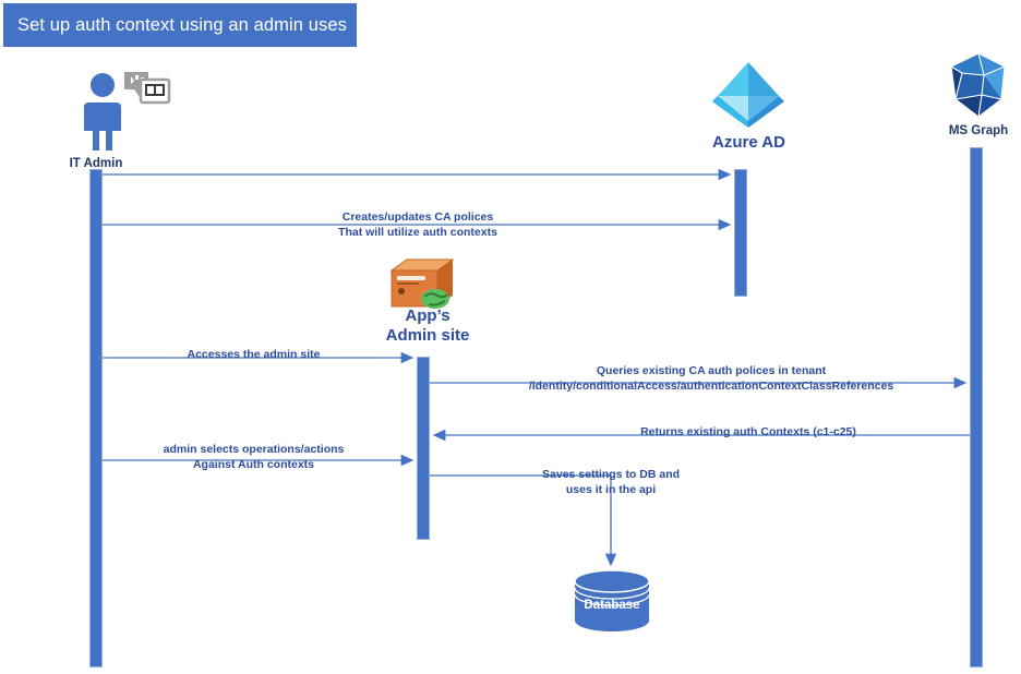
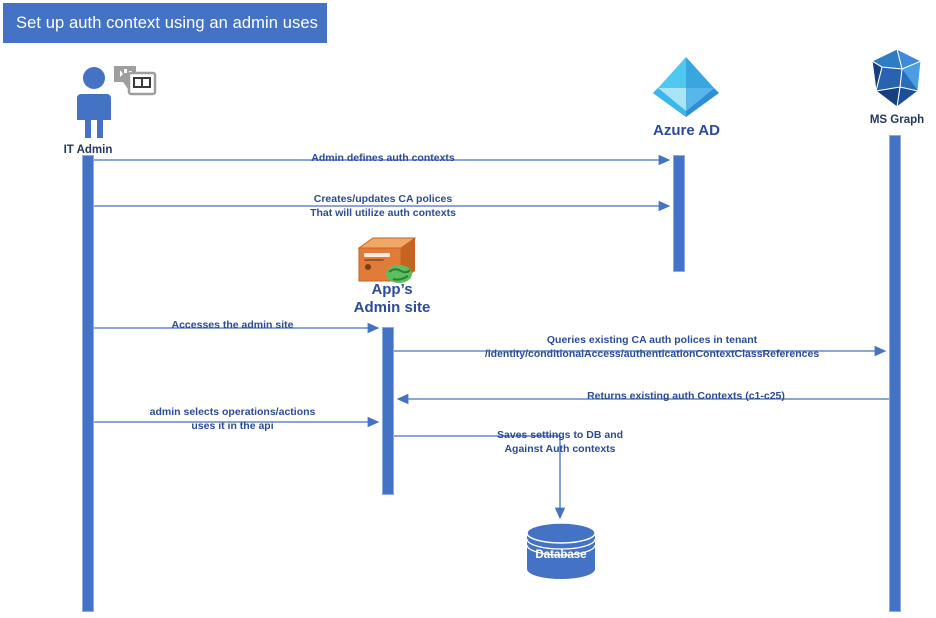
  Set up auth context using an admin uses
  IT Admin
  Azure AD
  MS Graph
  App’s
  Admin site
  Database
+ Admin defines auth contexts
  Creates/updates CA polices
  That will utilize auth contexts
  Accesses the admin site
  Queries existing CA auth polices in tenant
  /identity/conditionalAccess/authenticationContextClassReferences
  Returns existing auth Contexts (c1-c25)
  admin selects operations/actions
- Against Auth contexts
+ uses it in the api
  Saves settings to DB and
- uses it in the api
+ Against Auth contexts
